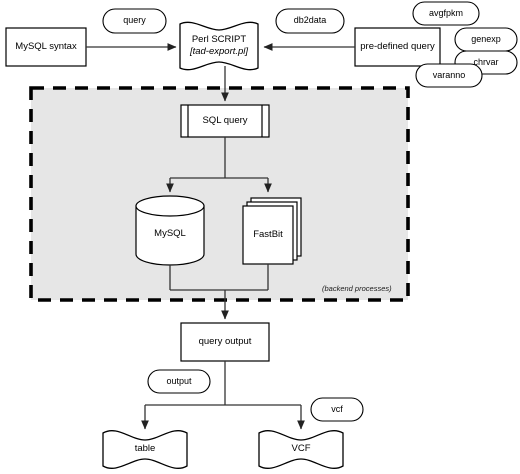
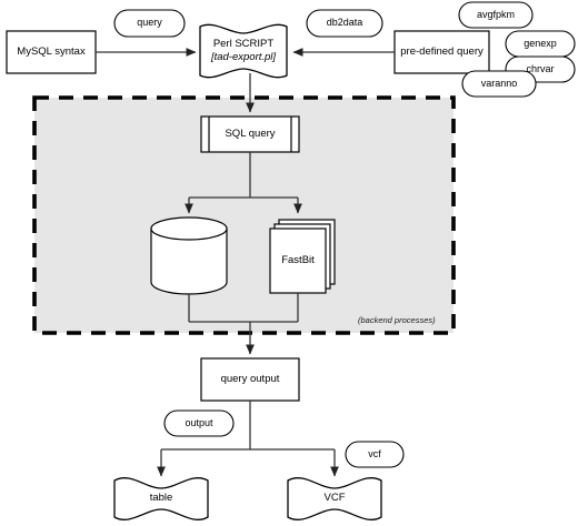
  MySQL syntax
  pre-defined query
  Perl SCRIPT
  [tad-export.pl]
  query
  db2data
  avgfpkm
  genexp
  chrvar
  varanno
  SQL query
- MySQL
  FastBit
  (backend processes)
  query output
  output
  vcf
  table
  VCF
